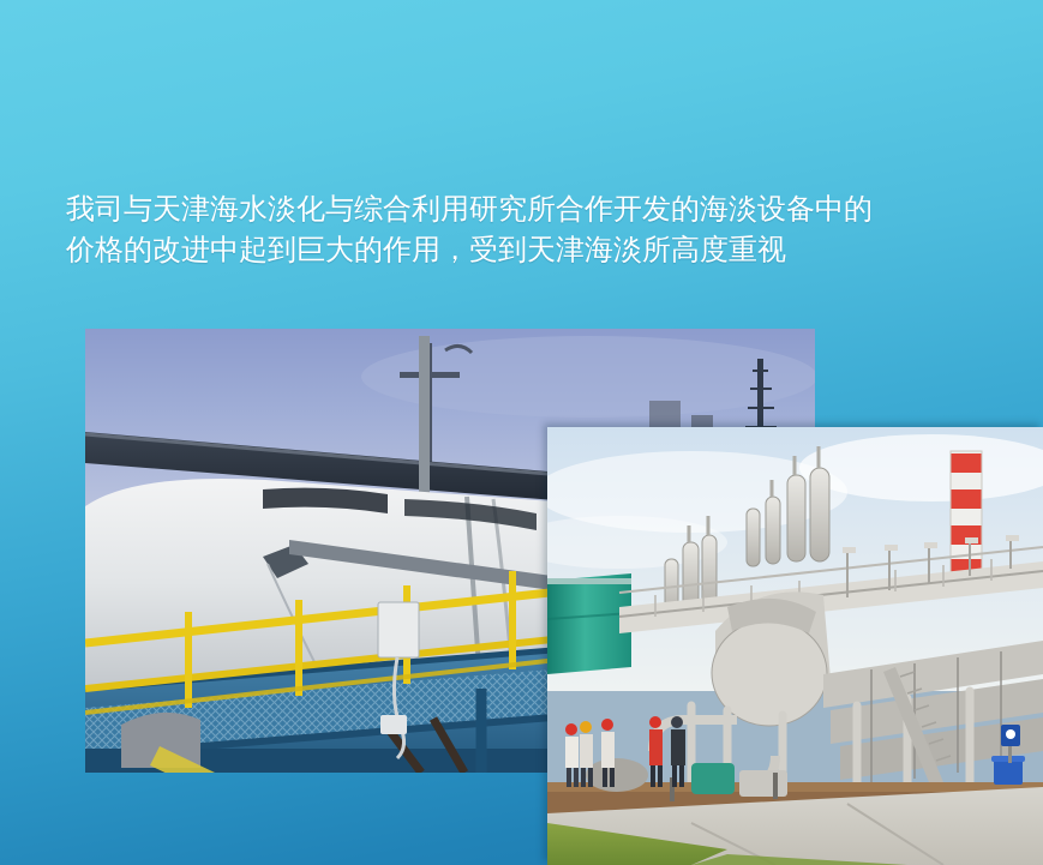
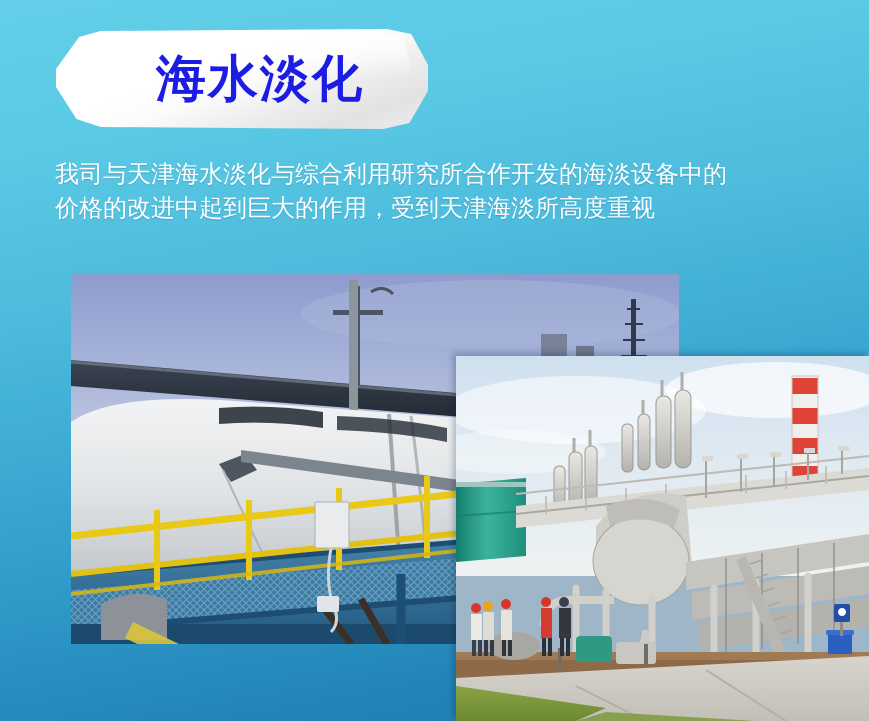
+ 海水淡化
  我司与天津海水淡化与综合利用研究所合作开发的海淡设备中的
  价格的改进中起到巨大的作用，受到天津海淡所高度重视
